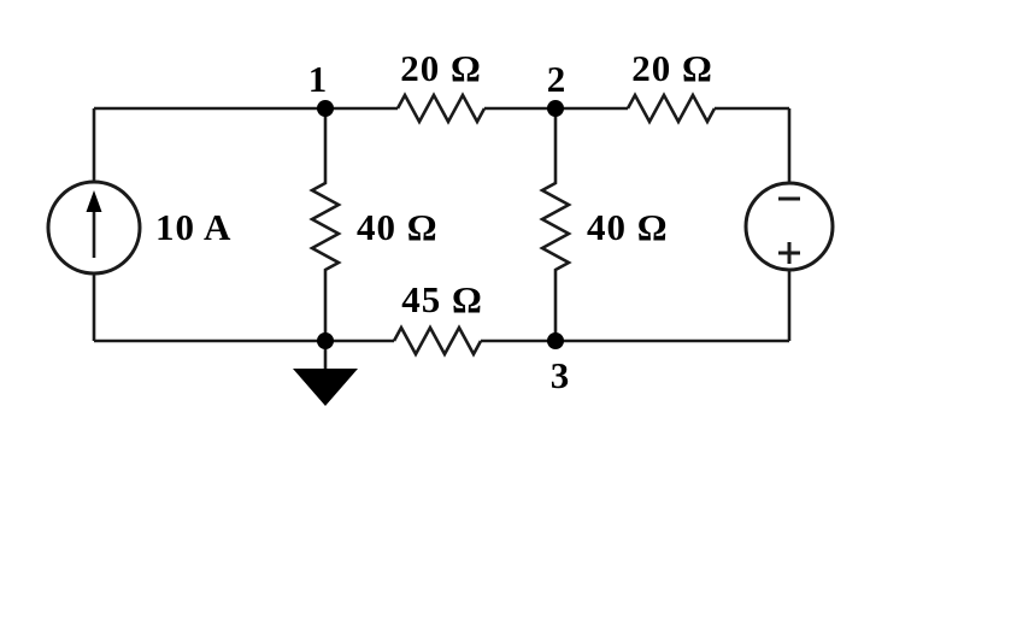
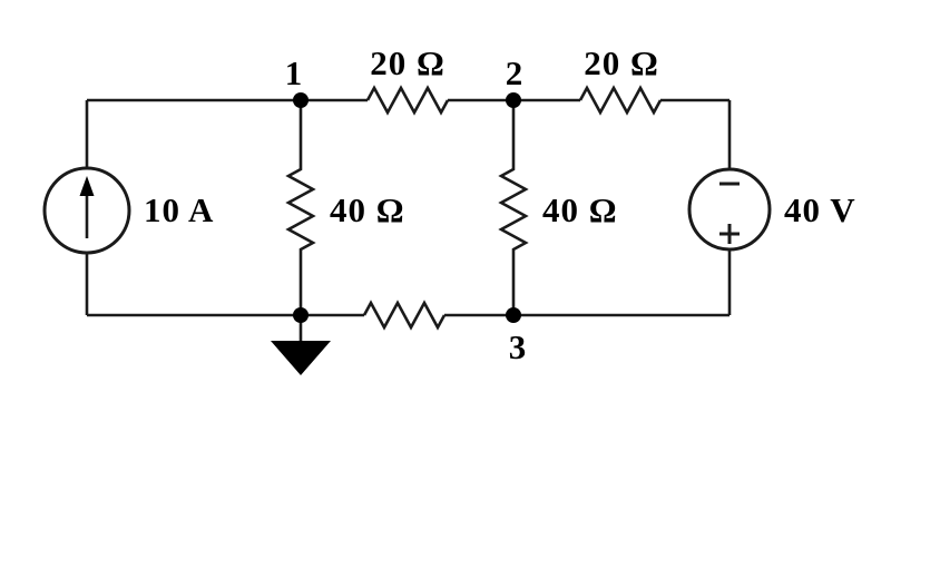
  1
  20 Ω
  2
  20 Ω
  40 Ω
  40 Ω
- 45 Ω
  3
  10 A
+ 40 V
